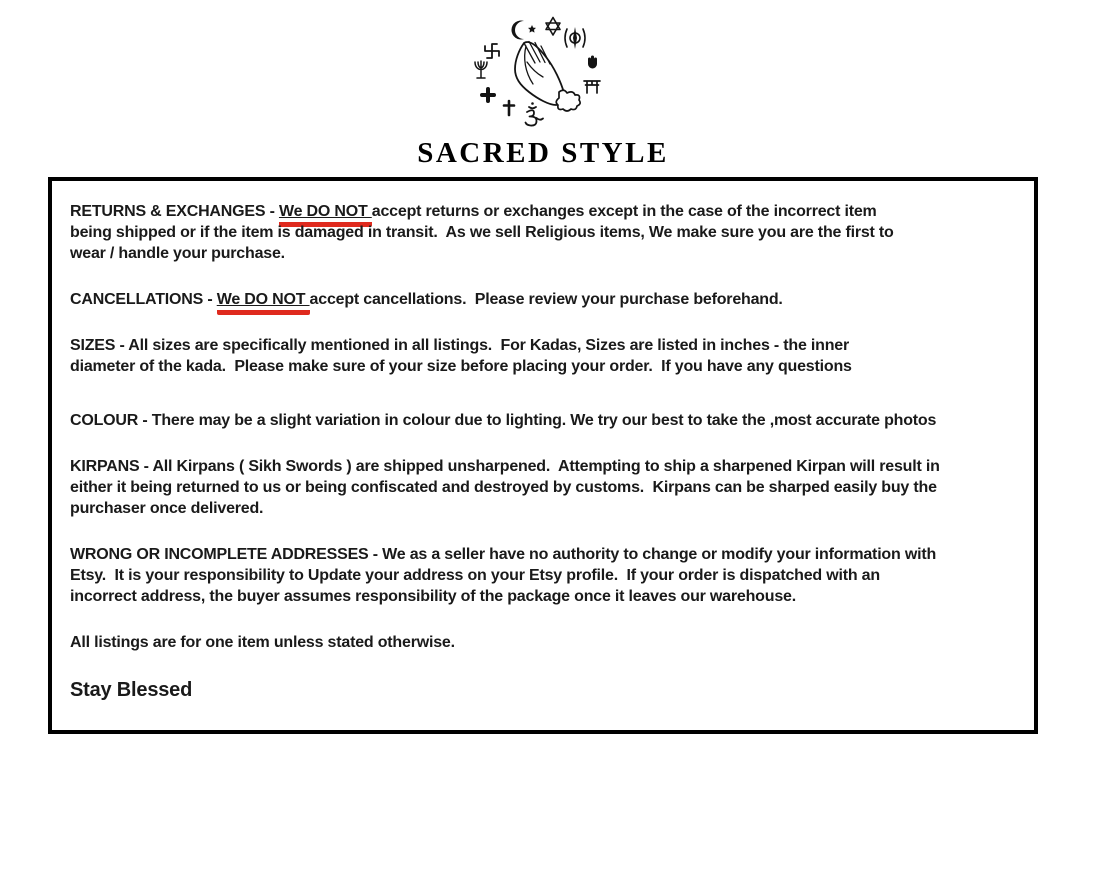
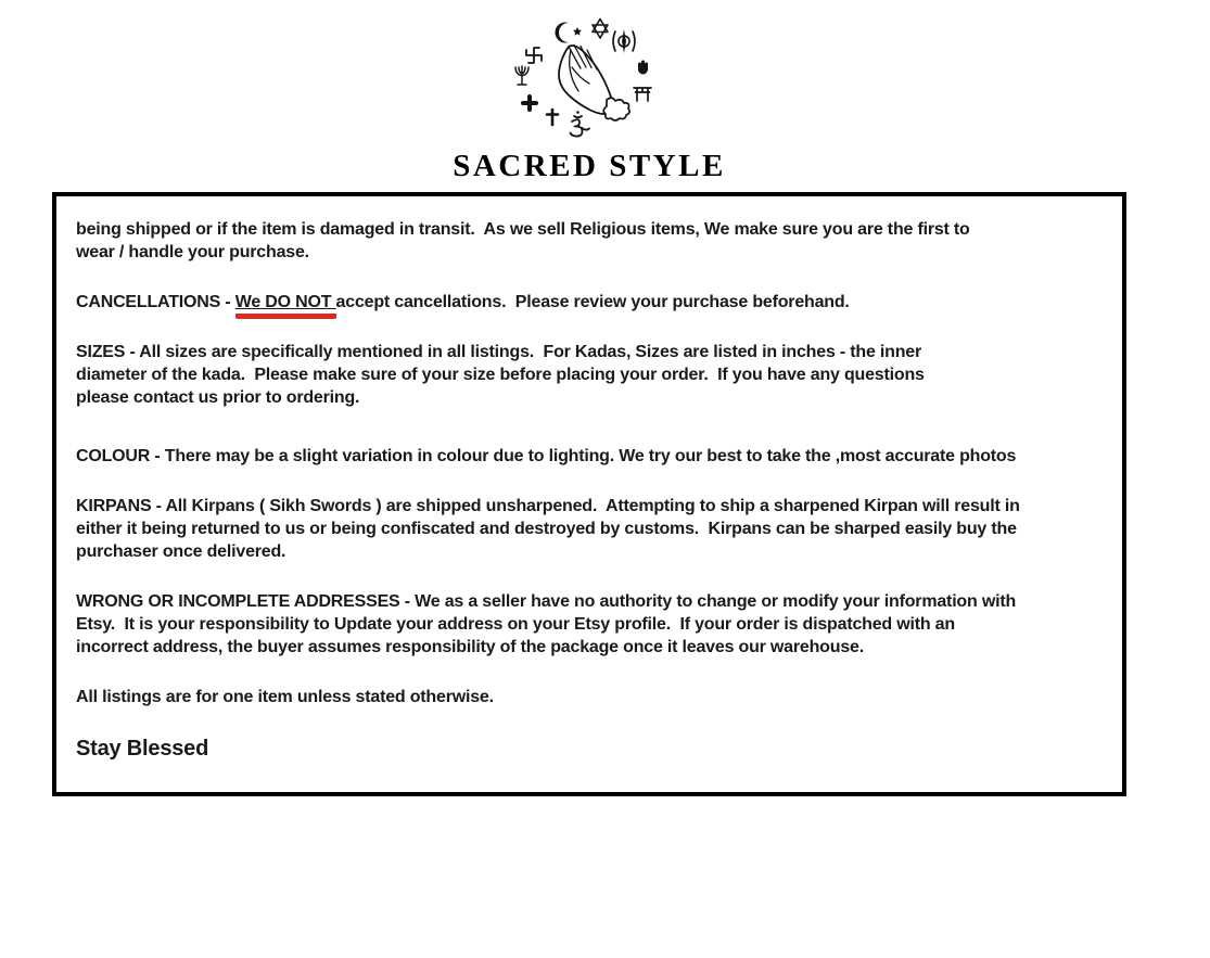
  SACRED STYLE
- RETURNS & EXCHANGES - We DO NOT accept returns or exchanges except in the case of the incorrect item
  being shipped or if the item is damaged in transit. As we sell Religious items, We make sure you are the first to
  wear / handle your purchase.
  CANCELLATIONS - We DO NOT accept cancellations. Please review your purchase beforehand.
  SIZES - All sizes are specifically mentioned in all listings. For Kadas, Sizes are listed in inches - the inner
  diameter of the kada. Please make sure of your size before placing your order. If you have any questions
+ please contact us prior to ordering.
  COLOUR - There may be a slight variation in colour due to lighting. We try our best to take the ,most accurate photos
  KIRPANS - All Kirpans ( Sikh Swords ) are shipped unsharpened. Attempting to ship a sharpened Kirpan will result in
  either it being returned to us or being confiscated and destroyed by customs. Kirpans can be sharped easily buy the
  purchaser once delivered.
  WRONG OR INCOMPLETE ADDRESSES - We as a seller have no authority to change or modify your information with
  Etsy. It is your responsibility to Update your address on your Etsy profile. If your order is dispatched with an
  incorrect address, the buyer assumes responsibility of the package once it leaves our warehouse.
  All listings are for one item unless stated otherwise.
  Stay Blessed
